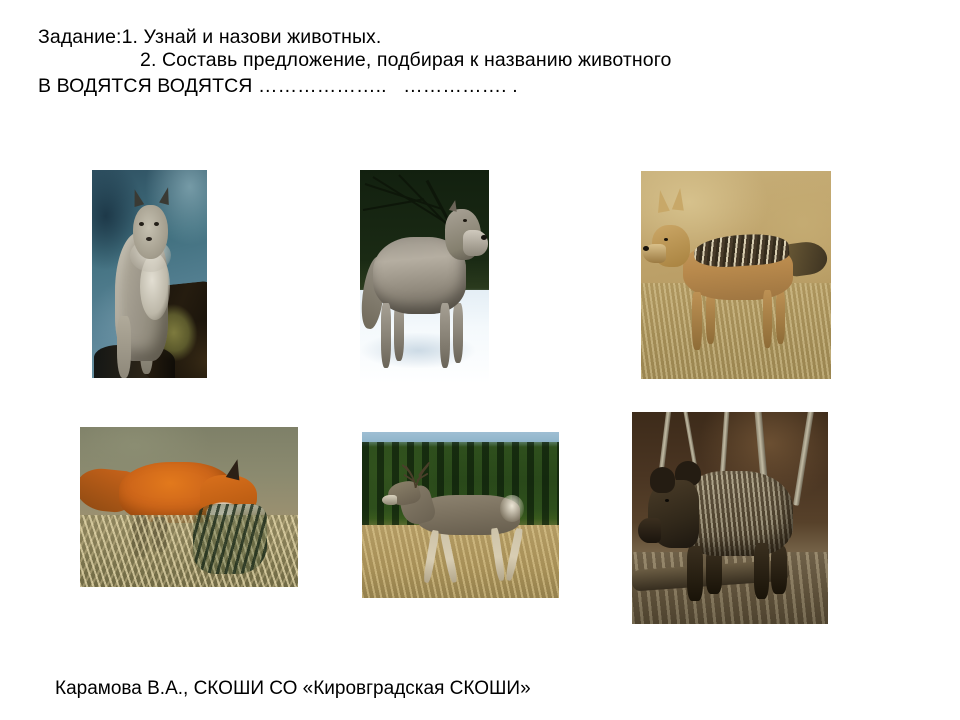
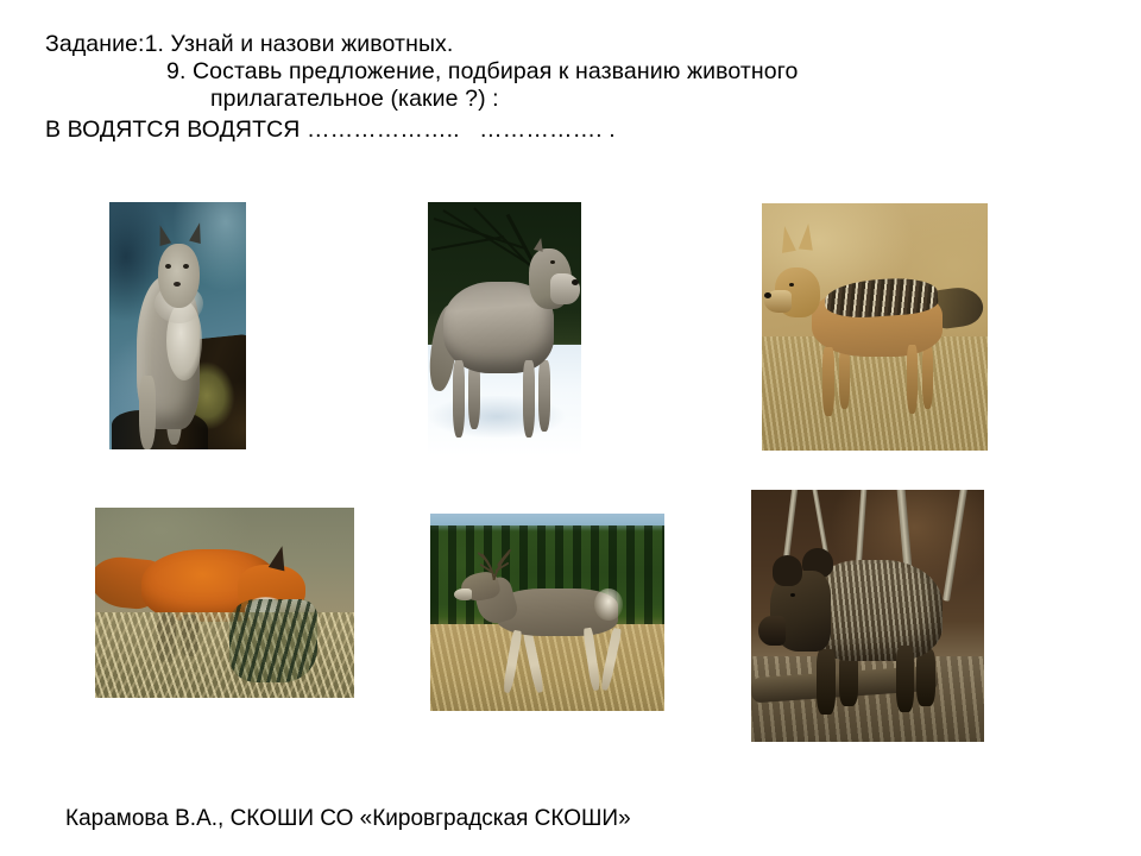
  Задание:1. Узнай и назови животных.
- 2. Составь предложение, подбирая к названию животного
+ 9. Составь предложение, подбирая к названию животного
+ прилагательное (какие ?) :
  В ВОДЯТСЯ ВОДЯТСЯ ……………….. ……………. .
  Карамова В.А., СКОШИ СО «Кировградская СКОШИ»
